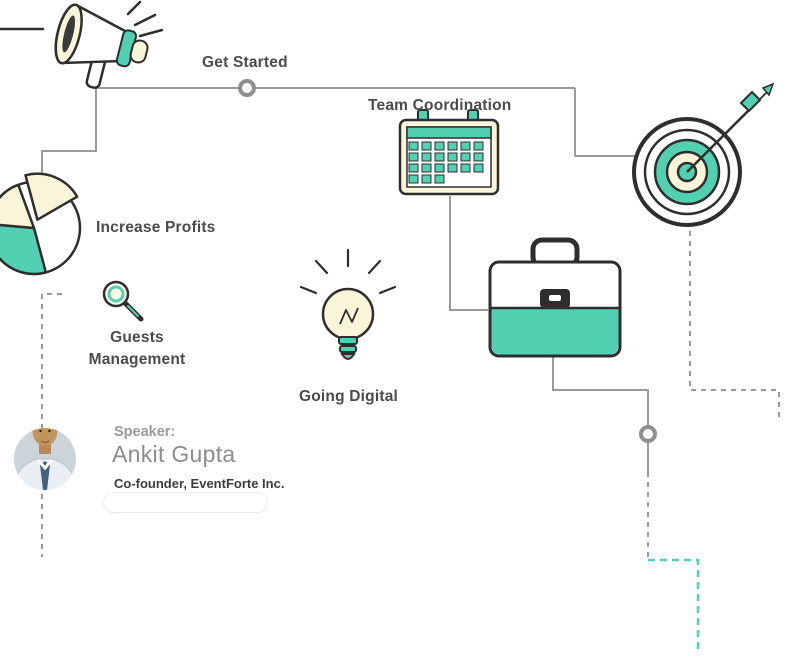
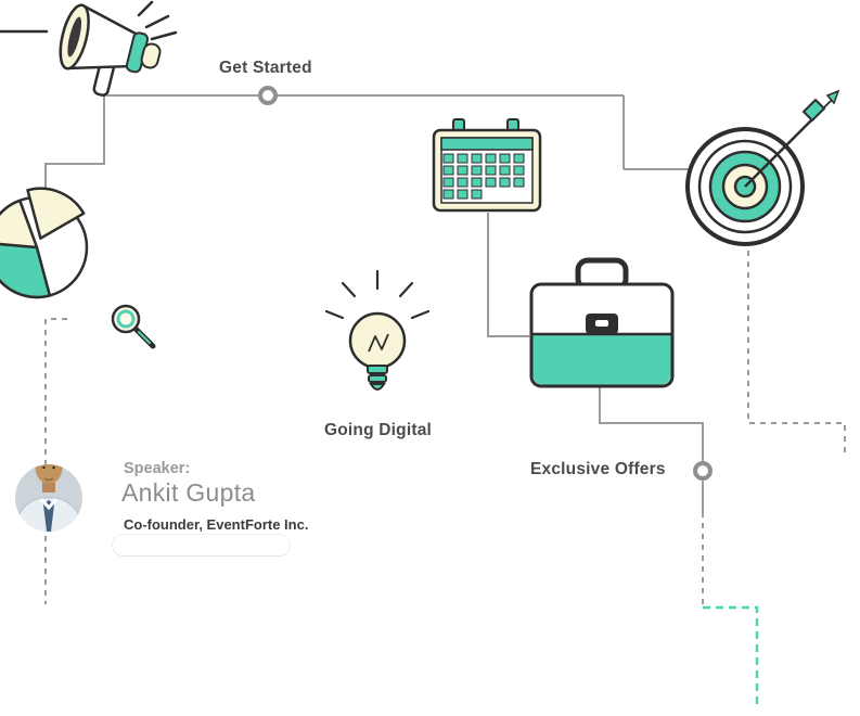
  Get Started
- Team Coordination
- Increase Profits
- Guests
- Management
  Going Digital
+ Exclusive Offers
  Speaker:
  Ankit Gupta
  Co-founder, EventForte Inc.
